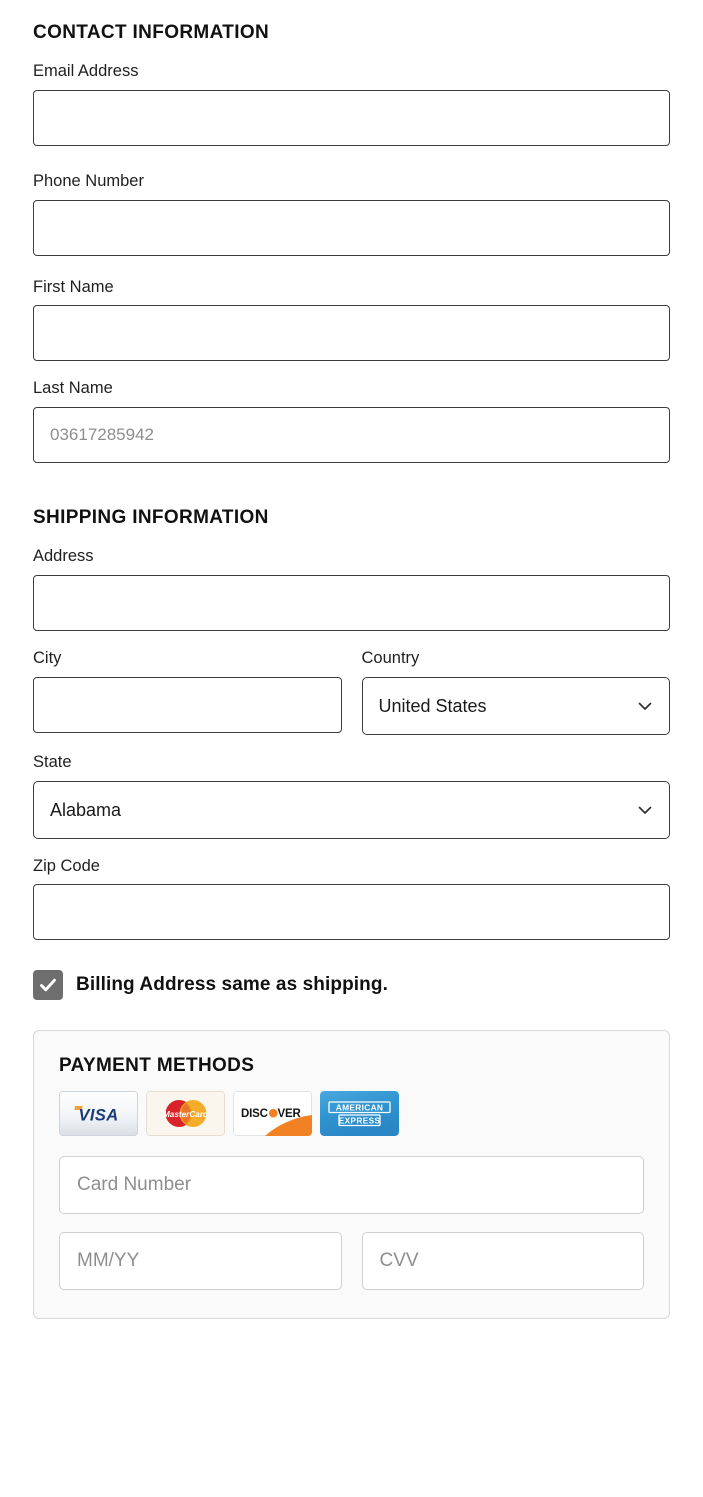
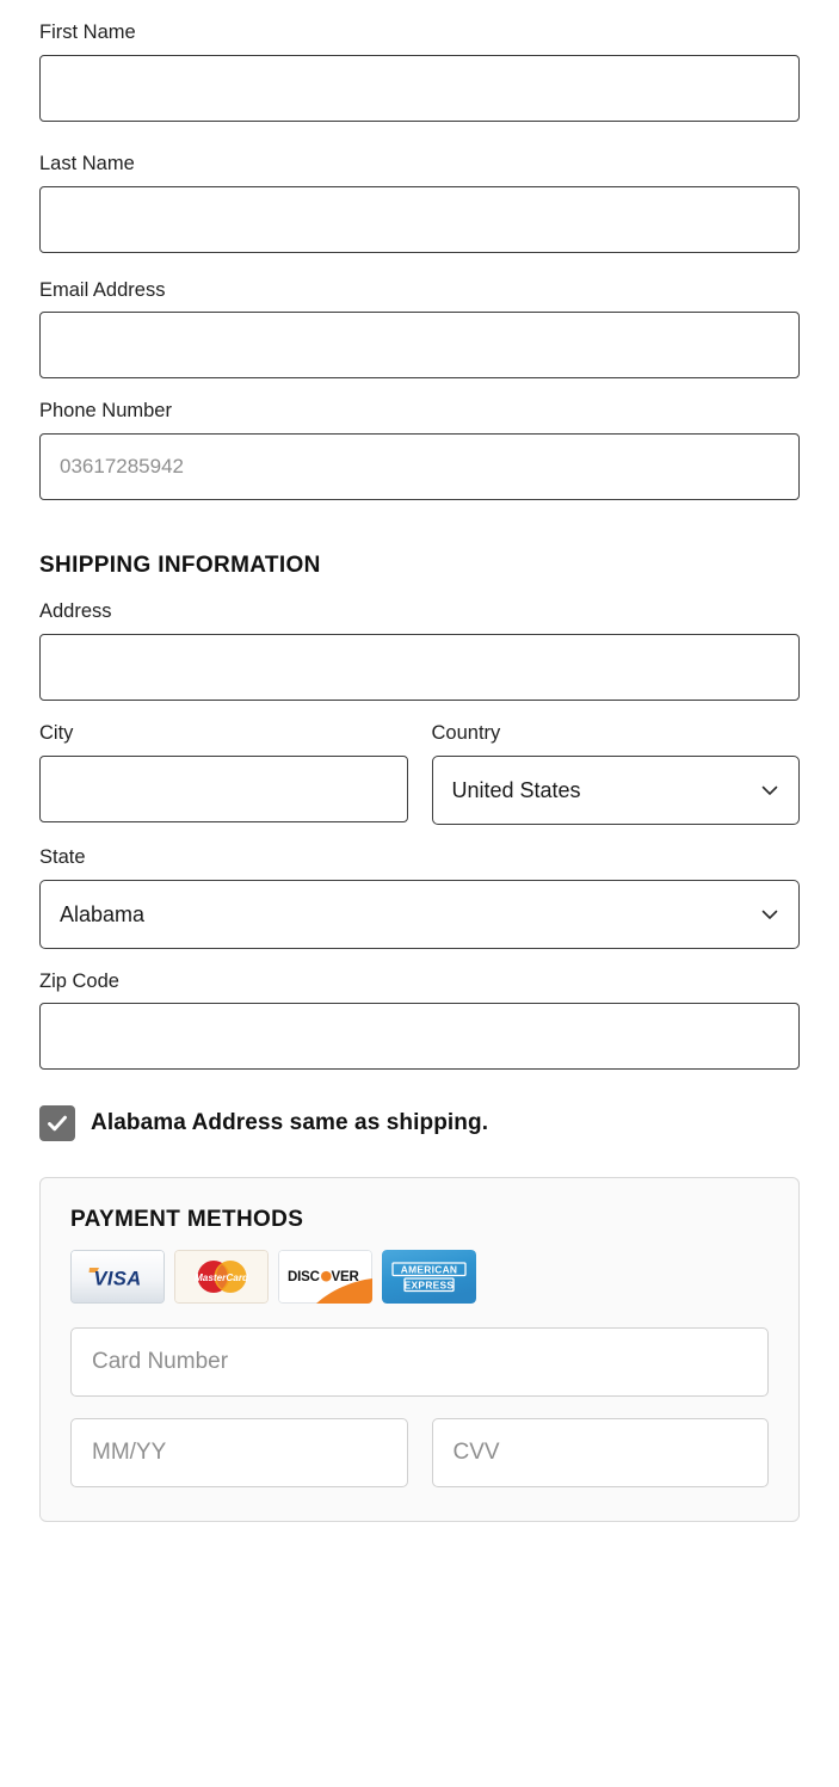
- CONTACT INFORMATION
- Email Address
+ First Name
- Phone Number
+ Last Name
- First Name
+ Email Address
- Last Name
+ Phone Number
  03617285942
  SHIPPING INFORMATION
  Address
  City
  Country
  United States
  State
  Alabama
  Zip Code
- Billing Address same as shipping.
+ Alabama Address same as shipping.
  PAYMENT METHODS
  VISA
  MasterCard
  DISC
  VER
  AMERICAN
  EXPRESS
  Card Number
  MM/YY
  CVV
